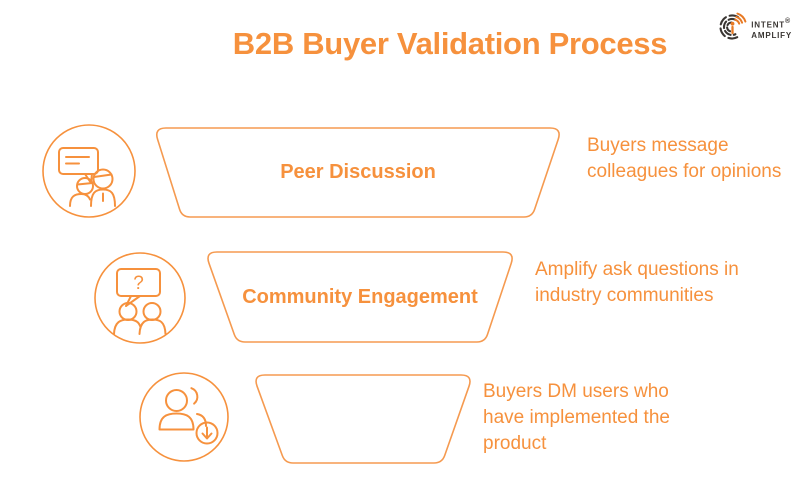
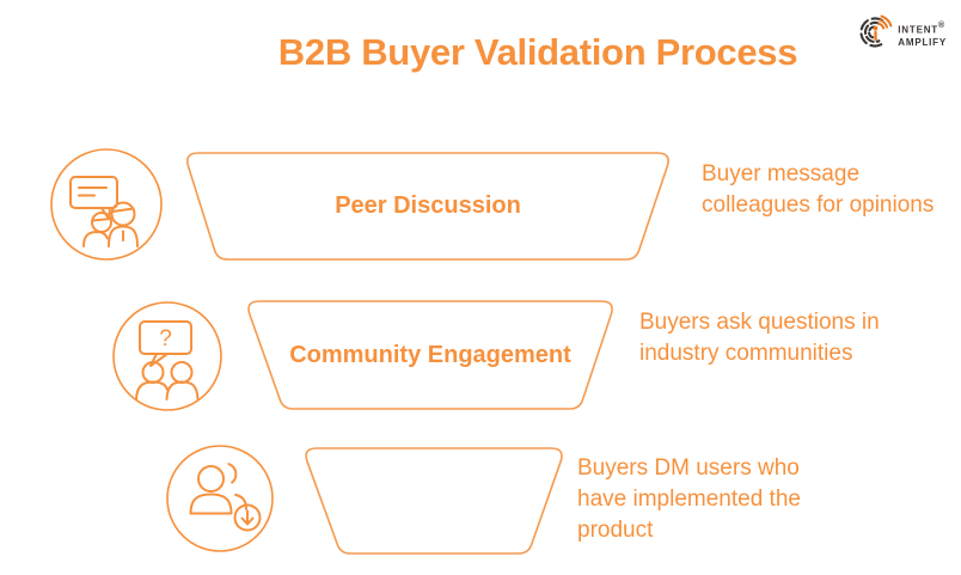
  B2B Buyer Validation Process
  intent
  amplify
  Peer Discussion
- Buyers message colleagues for opinions
+ Buyer message colleagues for opinions
  ?
  Community Engagement
- Amplify ask questions in industry communities
+ Buyers ask questions in industry communities
  Buyers DM users who have implemented the product
